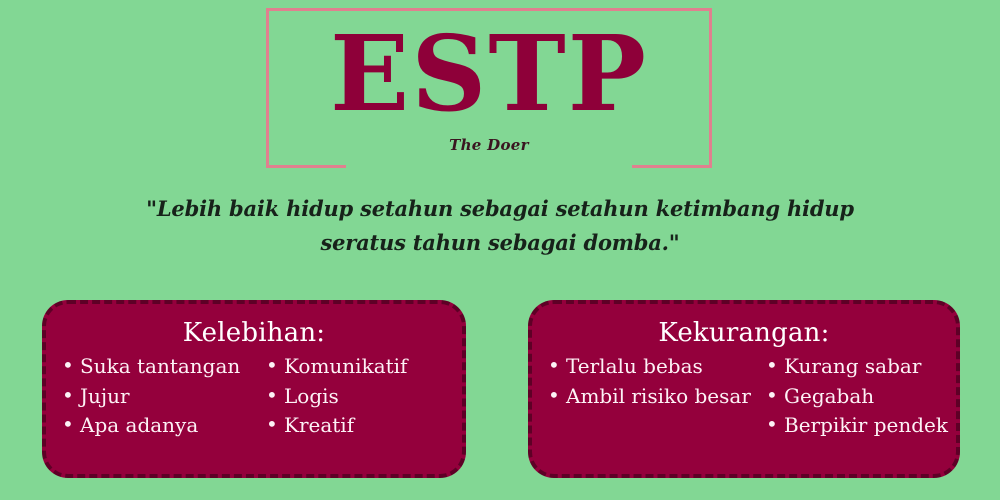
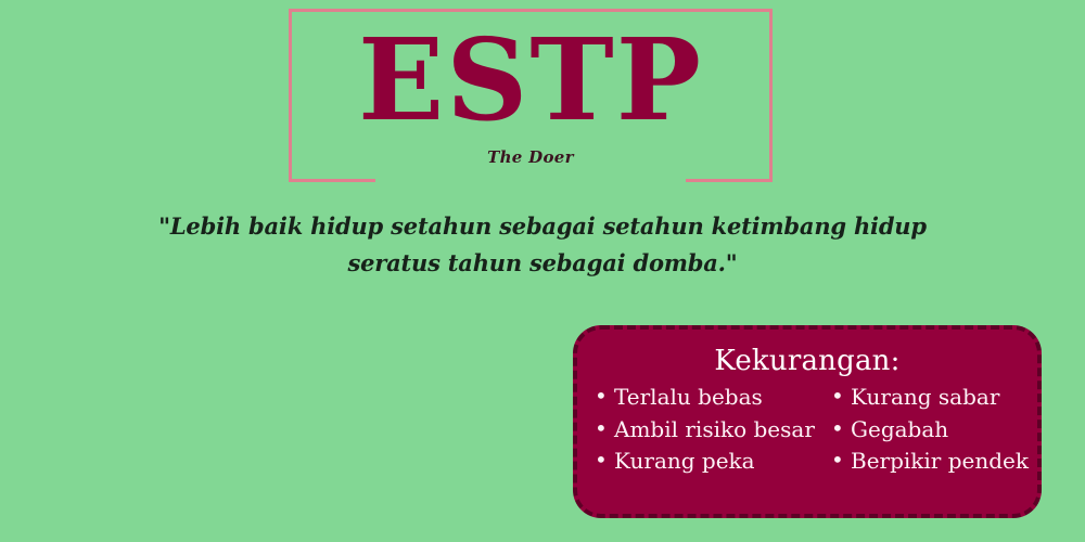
  ESTP
  The Doer
  "Lebih baik hidup setahun sebagai setahun ketimbang hidup
  seratus tahun sebagai domba."
- Kelebihan:
- Suka tantangan
- Jujur
- Apa adanya
- Komunikatif
- Logis
- Kreatif
  Kekurangan:
  Terlalu bebas
  Ambil risiko besar
+ Kurang peka
  Kurang sabar
  Gegabah
  Berpikir pendek
